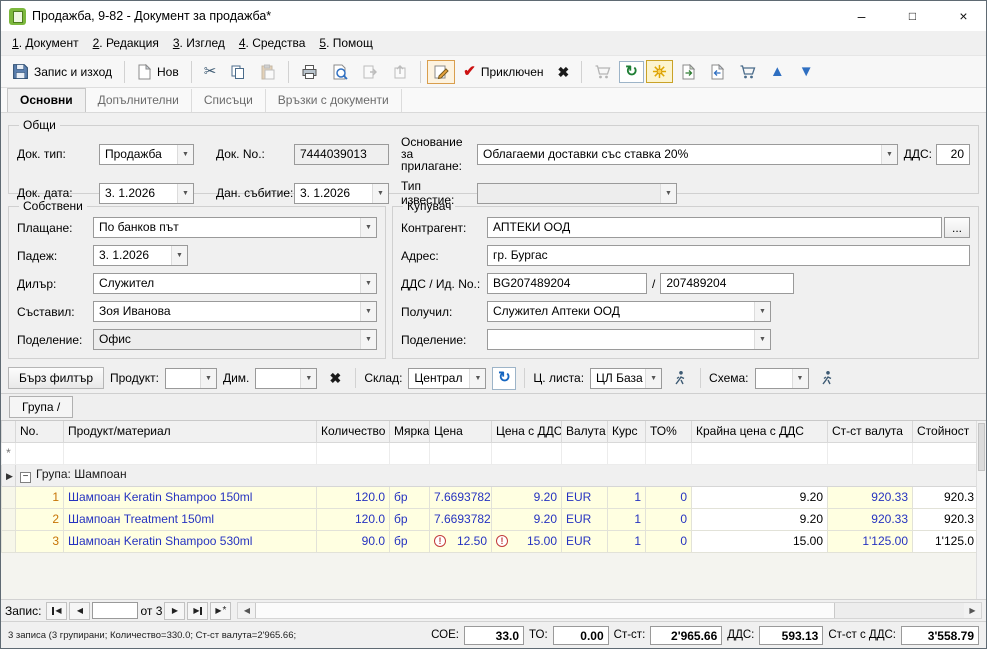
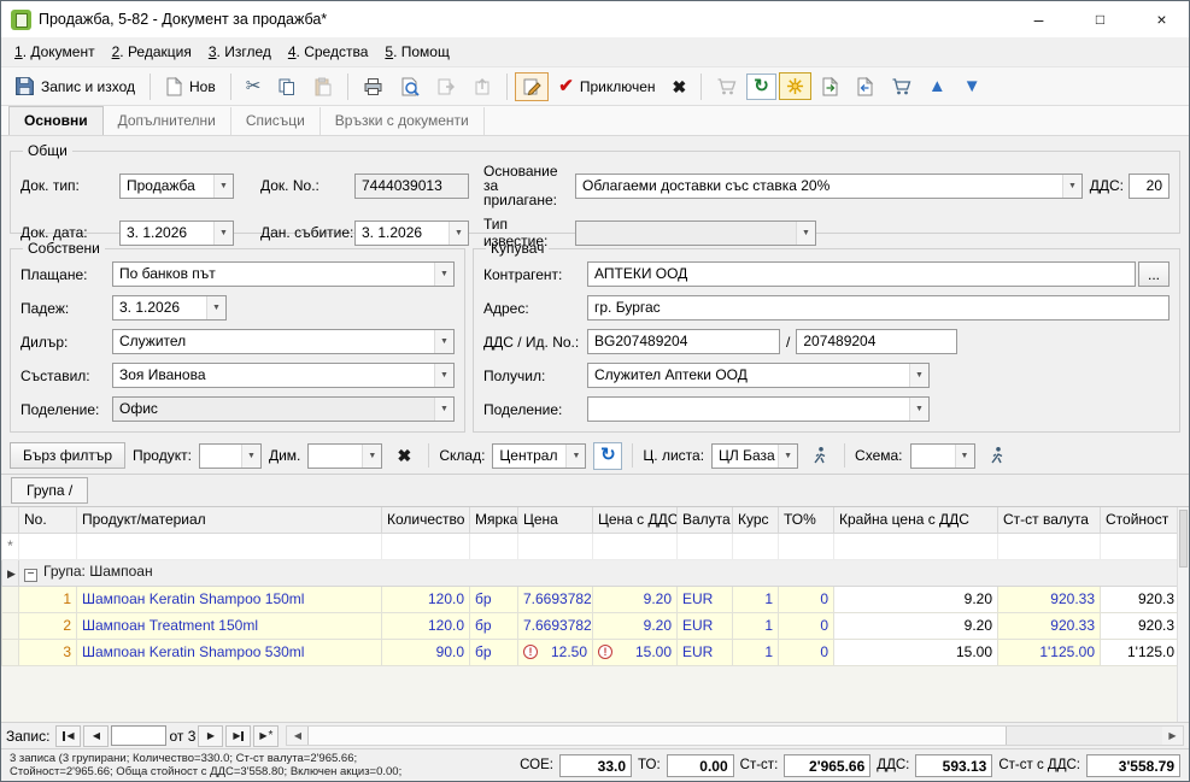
- Продажба, 9-82 - Документ за продажба*
+ Продажба, 5-82 - Документ за продажба*
  –
  □
  ×
  1. Документ
  2. Редакция
  3. Изглед
  4. Средства
  5. Помощ
  Запис и изход
  Нов
  ✂
  ✔
  Приключен
  ✖
  ↻
  ▲
  ▼
  Основни
  Допълнителни
  Списъци
  Връзки с документи
  Общи
  Док. тип:
  Продажба
  Док. No.:
  7444039013
  Основание за прилагане:
  Облагаеми доставки със ставка 20%
  ДДС:
  20
  Док. дата:
  3. 1.2026
  Дан. събитие:
  3. 1.2026
  Тип известие:
  Собствени
  Плащане:
  По банков път
  Падеж:
  3. 1.2026
  Дилър:
  Служител
  Съставил:
  Зоя Иванова
  Поделение:
  Офис
  Купувач
  Контрагент:
  АПТЕКИ ООД
  ...
  Адрес:
  гр. Бургас
  ДДС / Ид. No.:
  BG207489204
  /
  207489204
  Получил:
  Служител Аптеки ООД
  Поделение:
  Бърз филтър
  Продукт:
  Дим.
  ✖
  Склад:
  Централ
  ↻
  Ц. листа:
  ЦЛ База
  Схема:
  Група /
  	No.	Продукт/материал	Количество	Мярка	Цена	Цена с ДДС	Валута	Курс	ТО%	Крайна цена с ДДС	Ст-ст валута	Стойност
  *
  ▶	− Група: Шампоан
  	1	Шампоан Keratin Shampoo 150ml	120.0	бр	7.6693782	9.20	EUR	1	0	9.20	920.33	920.3
  	2	Шампоан Treatment 150ml	120.0	бр	7.6693782	9.20	EUR	1	0	9.20	920.33	920.3
  	3	Шампоан Keratin Shampoo 530ml	90.0	бр	! 12.50	! 15.00	EUR	1	0	15.00	1'125.00	1'125.0
  Запис:
  ◀
  ◀
  от 3
  ▶
  ▶
  ▶
  *
  ◀
  ▶
  3 записа (3 групирани; Количество=330.0; Ст-ст валута=2'965.66;
+ Стойност=2'965.66; Обща стойност с ДДС=3'558.80; Включен акциз=0.00;
  СОЕ:
  33.0
  ТО:
  0.00
  Ст-ст:
  2'965.66
  ДДС:
  593.13
  Ст-ст с ДДС:
  3'558.79
